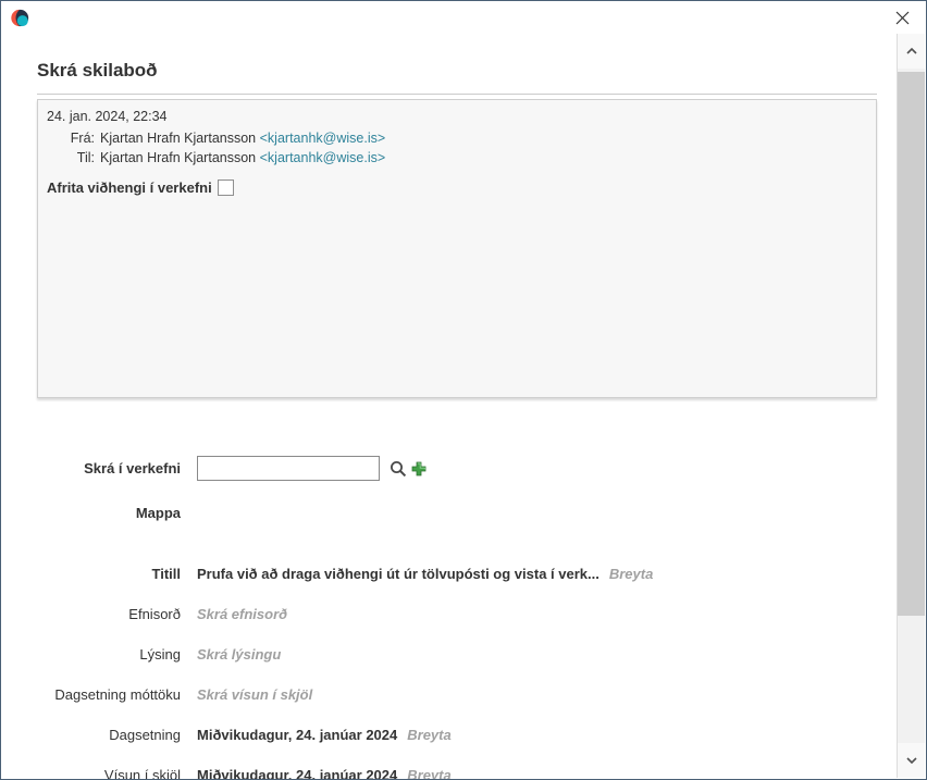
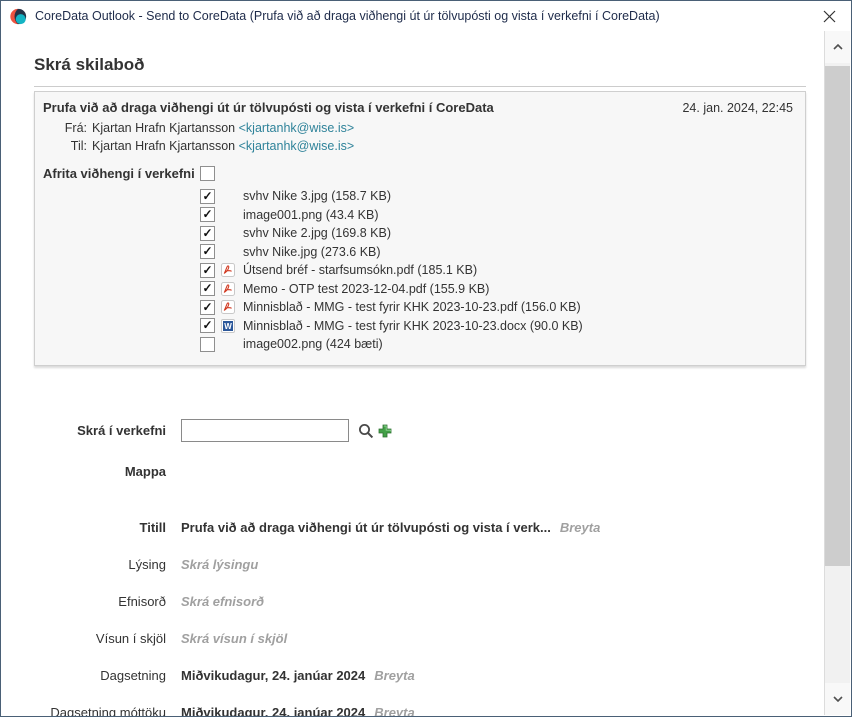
+ CoreData Outlook - Send to CoreData (Prufa við að draga viðhengi út úr tölvupósti og vista í verkefni í CoreData)
  Skrá skilaboð
+ Prufa við að draga viðhengi út úr tölvupósti og vista í verkefni í CoreData
- 24. jan. 2024, 22:34
+ 24. jan. 2024, 22:45
  Frá:
  Kjartan Hrafn Kjartansson <kjartanhk@wise.is>
  Til:
  Kjartan Hrafn Kjartansson <kjartanhk@wise.is>
  Afrita viðhengi í verkefni
+ svhv Nike 3.jpg (158.7 KB)
+ image001.png (43.4 KB)
+ svhv Nike 2.jpg (169.8 KB)
+ svhv Nike.jpg (273.6 KB)
+ Útsend bréf - starfsumsókn.pdf (185.1 KB)
+ Memo - OTP test 2023-12-04.pdf (155.9 KB)
+ Minnisblað - MMG - test fyrir KHK 2023-10-23.pdf (156.0 KB)
+ W
+ Minnisblað - MMG - test fyrir KHK 2023-10-23.docx (90.0 KB)
+ image002.png (424 bæti)
  Skrá í verkefni
  Mappa
  Titill
  Prufa við að draga viðhengi út úr tölvupósti og vista í verk...
  Breyta
- Efnisorð
+ Lýsing
- Skrá efnisorð
+ Skrá lýsingu
- Lýsing
+ Efnisorð
- Skrá lýsingu
+ Skrá efnisorð
- Dagsetning móttöku
+ Vísun í skjöl
  Skrá vísun í skjöl
  Dagsetning
  Miðvikudagur, 24. janúar 2024
  Breyta
- Vísun í skjöl
+ Dagsetning móttöku
  Miðvikudagur, 24. janúar 2024
  Breyta
